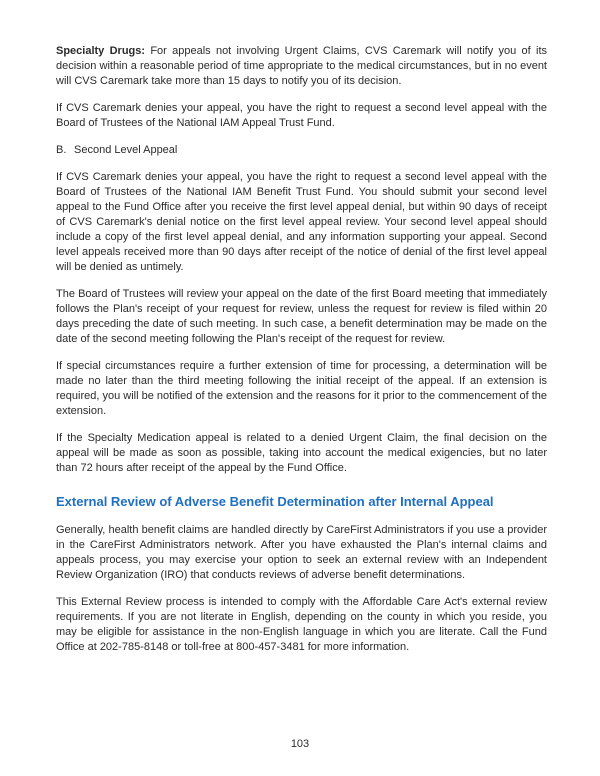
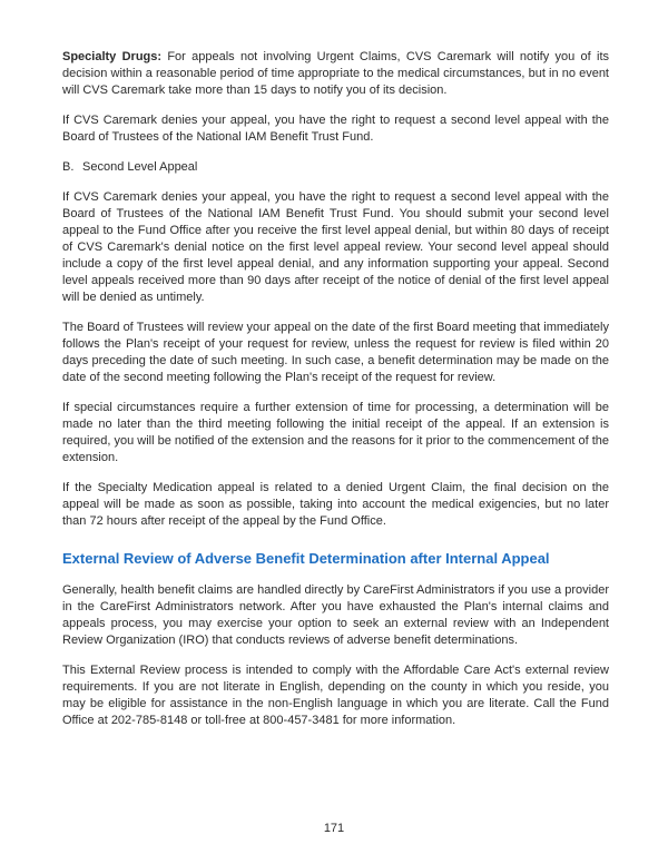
  Specialty Drugs: For appeals not involving Urgent Claims, CVS Caremark will notify you of its decision within a reasonable period of time appropriate to the medical circumstances, but in no event will CVS Caremark take more than 15 days to notify you of its decision.
- If CVS Caremark denies your appeal, you have the right to request a second level appeal with the Board of Trustees of the National IAM Appeal Trust Fund.
+ If CVS Caremark denies your appeal, you have the right to request a second level appeal with the Board of Trustees of the National IAM Benefit Trust Fund.
  B. Second Level Appeal
- If CVS Caremark denies your appeal, you have the right to request a second level appeal with the Board of Trustees of the National IAM Benefit Trust Fund. You should submit your second level appeal to the Fund Office after you receive the first level appeal denial, but within 90 days of receipt of CVS Caremark's denial notice on the first level appeal review. Your second level appeal should include a copy of the first level appeal denial, and any information supporting your appeal. Second level appeals received more than 90 days after receipt of the notice of denial of the first level appeal will be denied as untimely.
+ If CVS Caremark denies your appeal, you have the right to request a second level appeal with the Board of Trustees of the National IAM Benefit Trust Fund. You should submit your second level appeal to the Fund Office after you receive the first level appeal denial, but within 80 days of receipt of CVS Caremark's denial notice on the first level appeal review. Your second level appeal should include a copy of the first level appeal denial, and any information supporting your appeal. Second level appeals received more than 90 days after receipt of the notice of denial of the first level appeal will be denied as untimely.
  The Board of Trustees will review your appeal on the date of the first Board meeting that immediately follows the Plan's receipt of your request for review, unless the request for review is filed within 20 days preceding the date of such meeting. In such case, a benefit determination may be made on the date of the second meeting following the Plan's receipt of the request for review.
  If special circumstances require a further extension of time for processing, a determination will be made no later than the third meeting following the initial receipt of the appeal. If an extension is required, you will be notified of the extension and the reasons for it prior to the commencement of the extension.
  If the Specialty Medication appeal is related to a denied Urgent Claim, the final decision on the appeal will be made as soon as possible, taking into account the medical exigencies, but no later than 72 hours after receipt of the appeal by the Fund Office.
  External Review of Adverse Benefit Determination after Internal Appeal
  Generally, health benefit claims are handled directly by CareFirst Administrators if you use a provider in the CareFirst Administrators network. After you have exhausted the Plan's internal claims and appeals process, you may exercise your option to seek an external review with an Independent Review Organization (IRO) that conducts reviews of adverse benefit determinations.
  This External Review process is intended to comply with the Affordable Care Act's external review requirements. If you are not literate in English, depending on the county in which you reside, you may be eligible for assistance in the non-English language in which you are literate. Call the Fund Office at 202-785-8148 or toll-free at 800-457-3481 for more information.
- 103
+ 171
